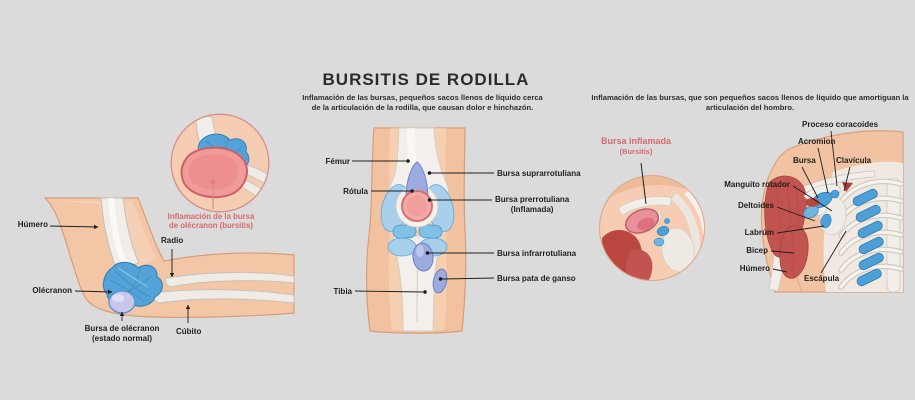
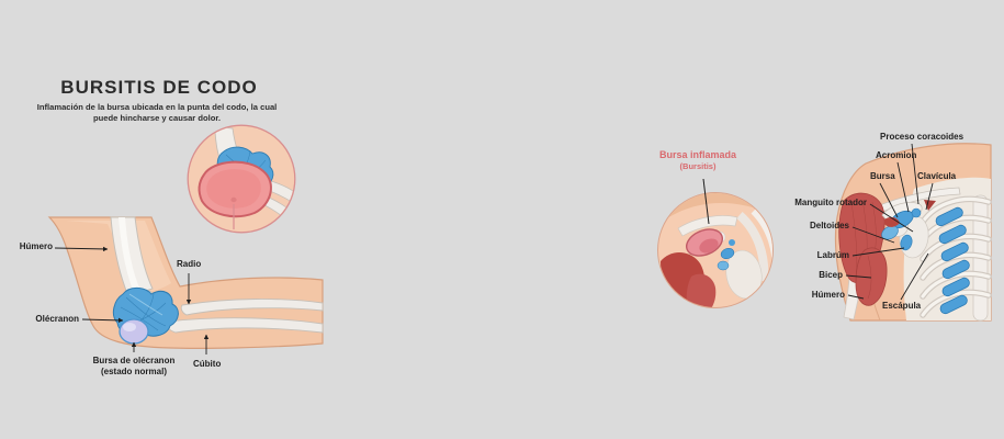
+ BURSITIS DE CODO
+ Inflamación de la bursa ubicada en la punta del codo, la cual puede hincharse y causar dolor.
  Húmero
  Radio
  Olécranon
  Bursa de olécranon
  (estado normal)
  Cúbito
- Inflamación de la bursa
- de olécranon (bursitis)
- BURSITIS DE RODILLA
- Inflamación de las bursas, pequeños sacos llenos de líquido cerca de la articulación de la rodilla, que causan dolor e hinchazón.
- Fémur
- Rótula
- Tibia
- Bursa suprarrotuliana
- Bursa prerrotuliana
- (Inflamada)
- Bursa infrarrotuliana
- Bursa pata de ganso
- Inflamación de las bursas, que son pequeños sacos llenos de líquido que amortiguan la articulación del hombro.
  Bursa inflamada
  (Bursitis)
  Proceso coracoides
  Acromion
  Bursa
  Clavícula
  Manguito rotador
  Deltoides
  Labrúm
  Bicep
  Húmero
  Escápula
